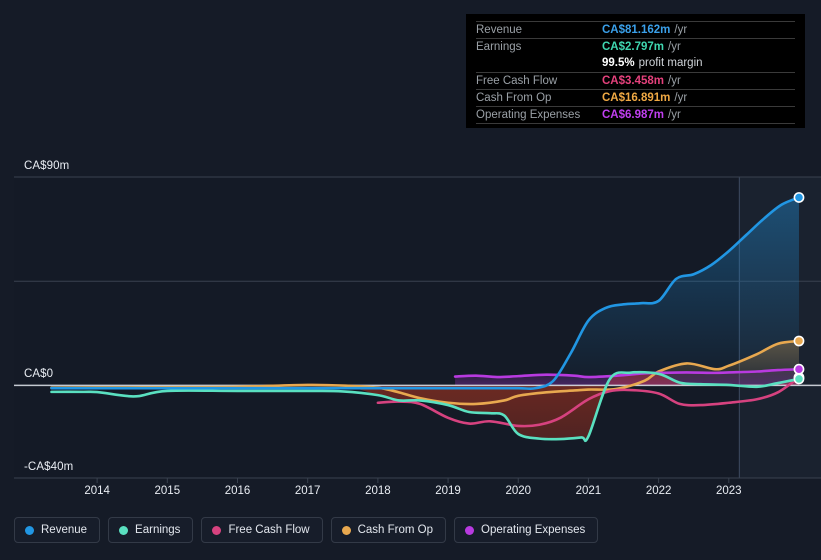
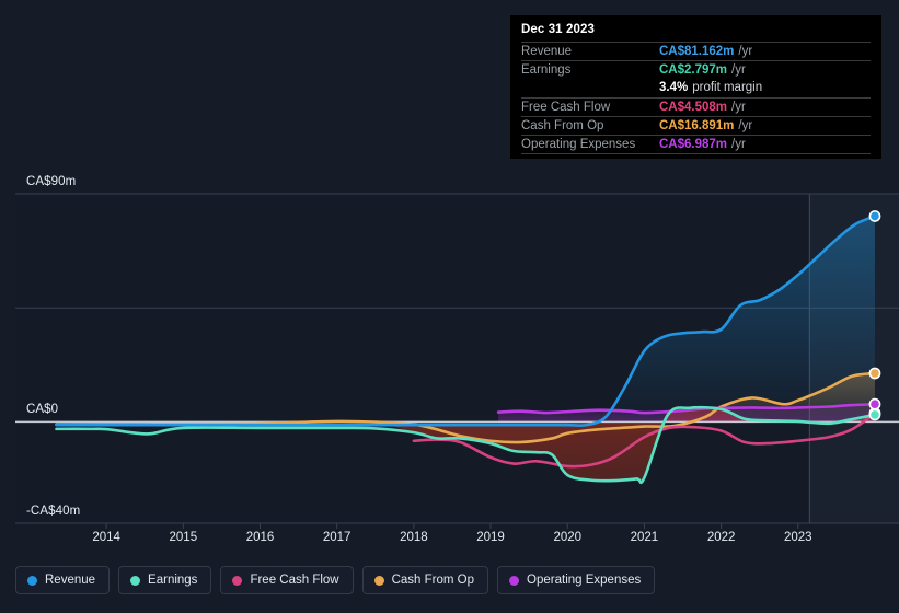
  CA$90m
  CA$0
  -CA$40m
  2014
  2015
  2016
  2017
  2018
  2019
  2020
  2021
  2022
  2023
+ Dec 31 2023
  Revenue
  CA$81.162m
  /yr
  Earnings
  CA$2.797m
  /yr
- 99.5%
+ 3.4%
  profit margin
  Free Cash Flow
- CA$3.458m
+ CA$4.508m
  /yr
  Cash From Op
  CA$16.891m
  /yr
  Operating Expenses
  CA$6.987m
  /yr
  Revenue
  Earnings
  Free Cash Flow
  Cash From Op
  Operating Expenses
